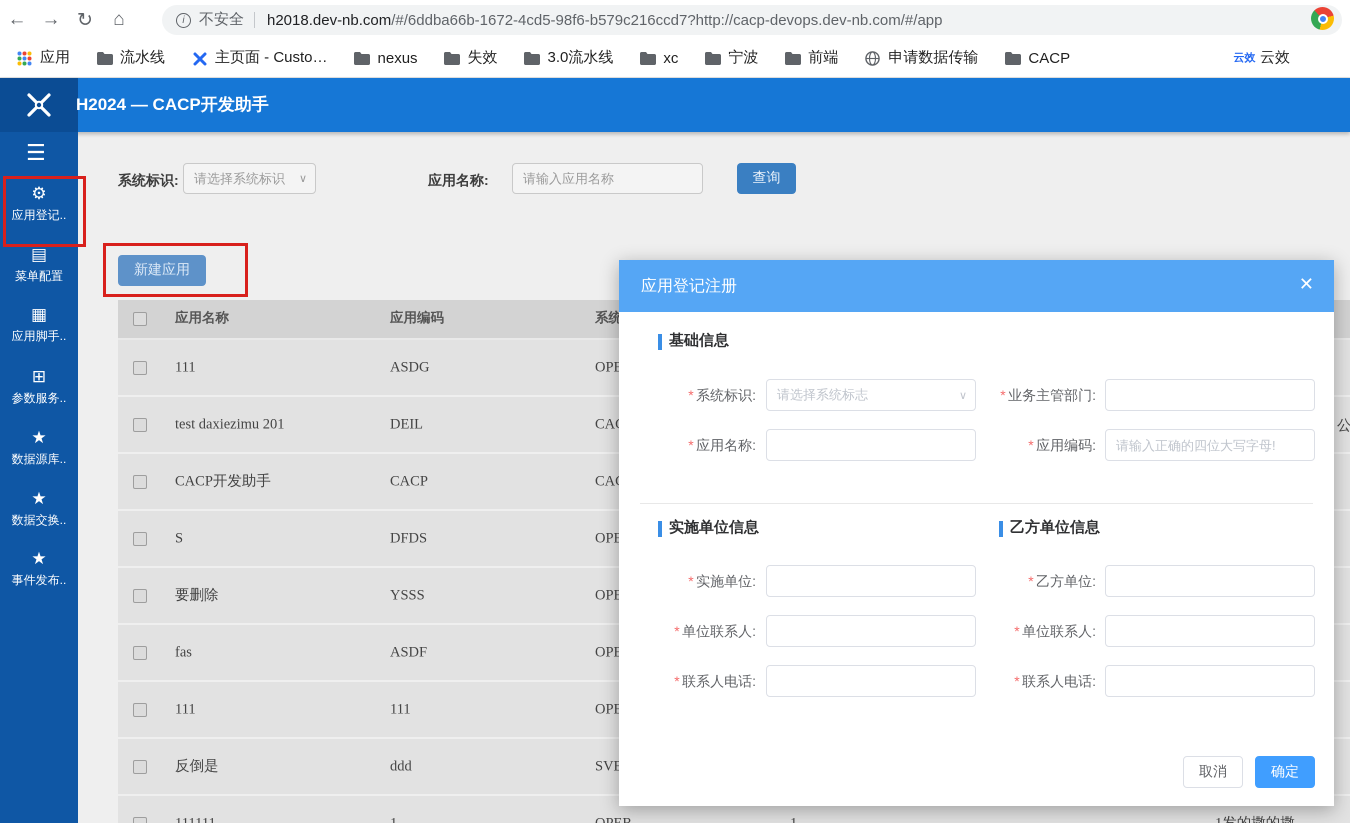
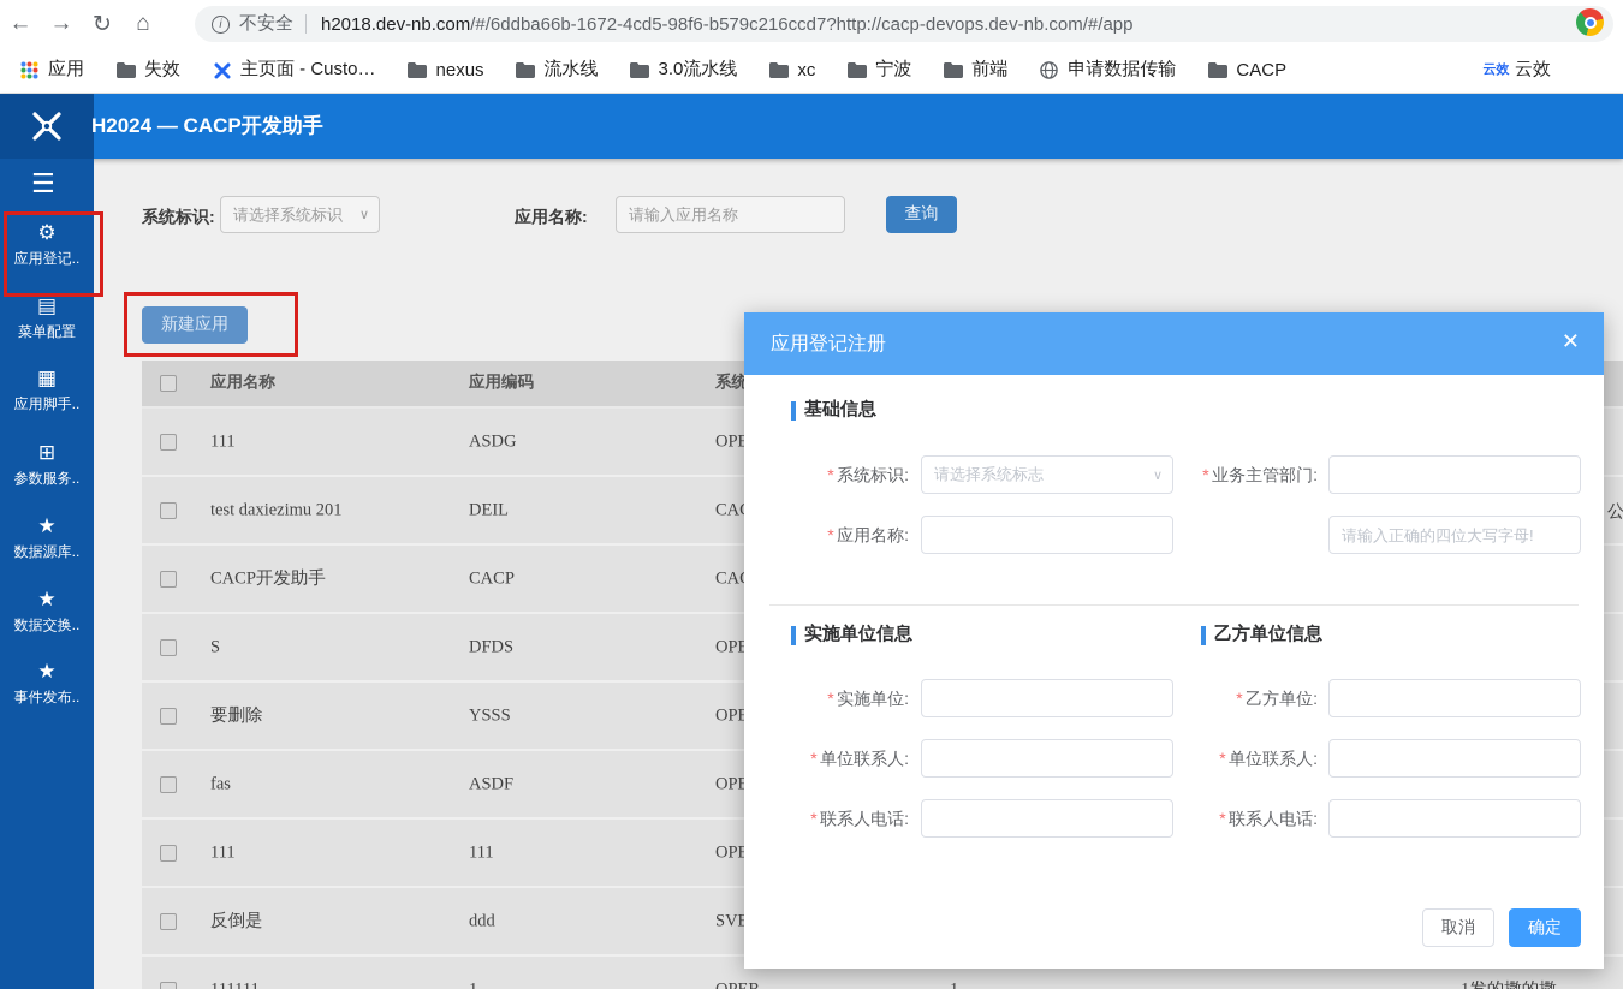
  ←
  →
  ↻
  ⌂
  i
  不安全
  h2018.dev-nb.com
  /#/6ddba66b-1672-4cd5-98f6-b579c216ccd7?http://cacp-devops.dev-nb.com/#/app
  应用
- 流水线
+ 失效
  主页面 - Custo…
  nexus
- 失效
+ 流水线
  3.0流水线
  xc
  宁波
  前端
  申请数据传输
  CACP
  云效
  云效
  H2024 — CACP开发助手
  ☰
  ⚙
  应用登记..
  ▤
  菜单配置
  ▦
  应用脚手..
  ⊞
  参数服务..
  ★
  数据源库..
  ★
  数据交换..
  ★
  事件发布..
  系统标识:
  请选择系统标识
  ∨
  应用名称:
  请输入应用名称
  查询
  新建应用
  应用名称
  应用编码
  系统
  111
  ASDG
  OPE
  test daxiezimu 201
  DEIL
  CACP开发助手
  CACP
  S
  DFDS
  OPE
  要删除
  YSSS
  OPE
  fas
  ASDF
  OPE
  111
  111
  OPE
  反倒是
  ddd
  SVE
  公
  应用登记注册
  ✕
  基础信息
  * 系统标识:
  请选择系统标志
  ∨
  * 业务主管部门:
  * 应用名称:
- * 应用编码:
  请输入正确的四位大写字母!
  实施单位信息
  乙方单位信息
  * 实施单位:
  * 单位联系人:
  * 联系人电话:
  * 乙方单位:
  * 单位联系人:
  * 联系人电话:
  取消
  确定
